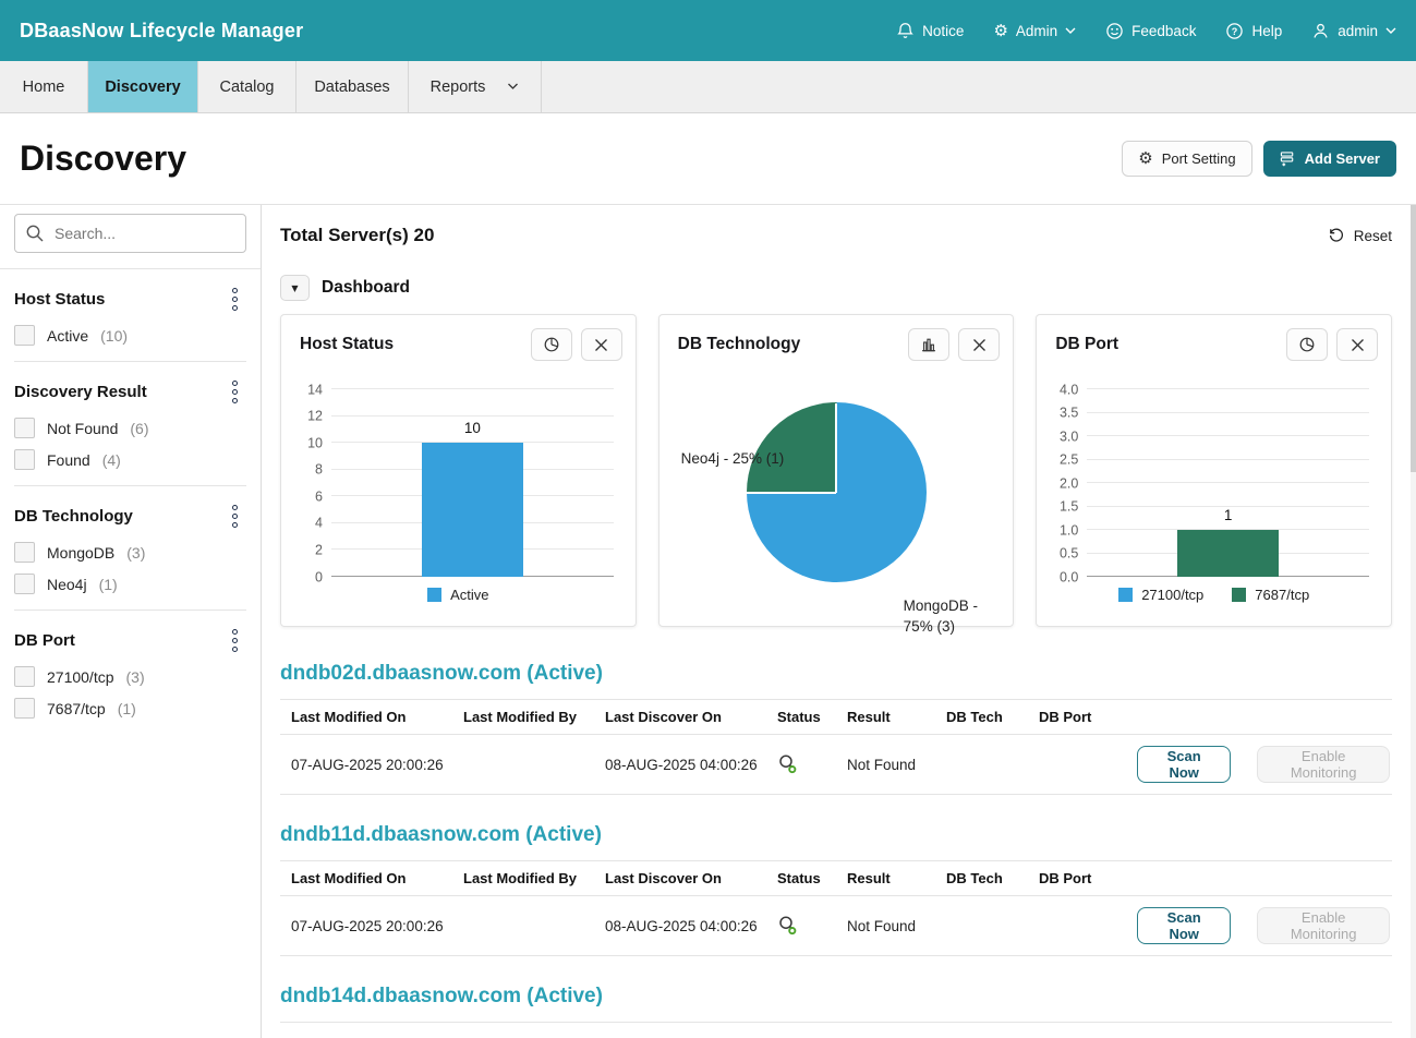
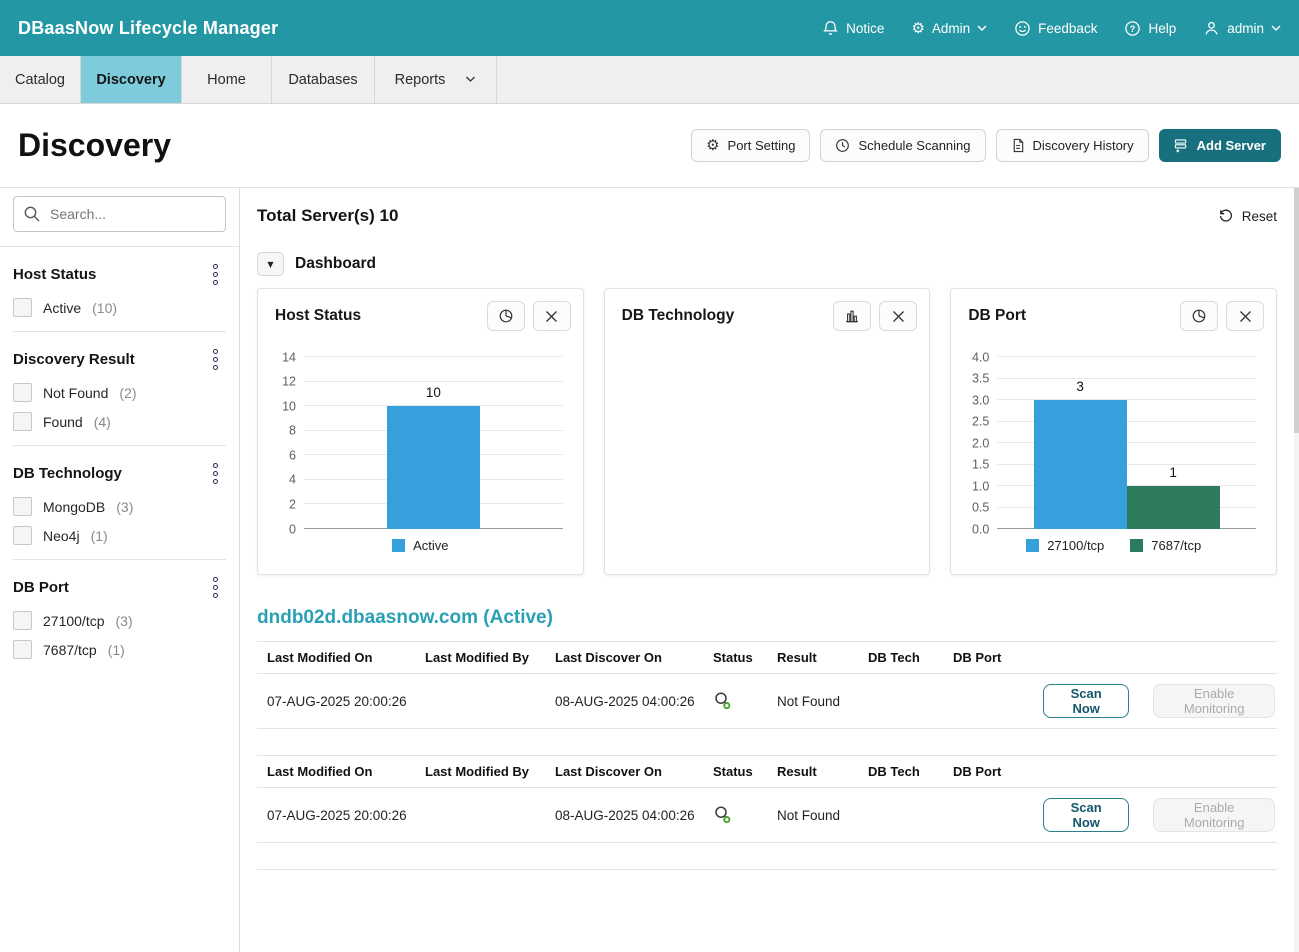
  DBaasNow Lifecycle Manager
  Notice
  ⚙
  Admin
  Feedback
  ?
  Help
  admin
- Home
+ Catalog
  Discovery
- Catalog
+ Home
  Databases
  Reports
  Discovery
  ⚙
  Port Setting
+ Schedule Scanning
+ Discovery History
  Add Server
  Search...
  Host Status
  Active
  (10)
  Discovery Result
  Not Found
- (6)
+ (2)
  Found
  (4)
  DB Technology
  MongoDB
  (3)
  Neo4j
  (1)
  DB Port
  27100/tcp
  (3)
  7687/tcp
  (1)
- Total Server(s) 20
+ Total Server(s) 10
  Reset
  ▼
  Dashboard
  Host Status
  0
  2
  4
  6
  8
  10
  12
  14
  10
  Active
  DB Technology
- Neo4j - 25% (1)
- MongoDB - 75% (3)
  DB Port
  0.0
  0.5
  1.0
  1.5
  2.0
  2.5
  3.0
  3.5
  4.0
+ 3
  1
  27100/tcp
  7687/tcp
  dndb02d.dbaasnow.com (Active)
  Last Modified On
  Last Modified By
  Last Discover On
  Status
  Result
  DB Tech
  DB Port
  07-AUG-2025 20:00:26
  08-AUG-2025 04:00:26
  Not Found
  Scan Now
  Enable Monitoring
- dndb11d.dbaasnow.com (Active)
  Last Modified On
  Last Modified By
  Last Discover On
  Status
  Result
  DB Tech
  DB Port
  07-AUG-2025 20:00:26
  08-AUG-2025 04:00:26
  Not Found
  Scan Now
  Enable Monitoring
- dndb14d.dbaasnow.com (Active)
